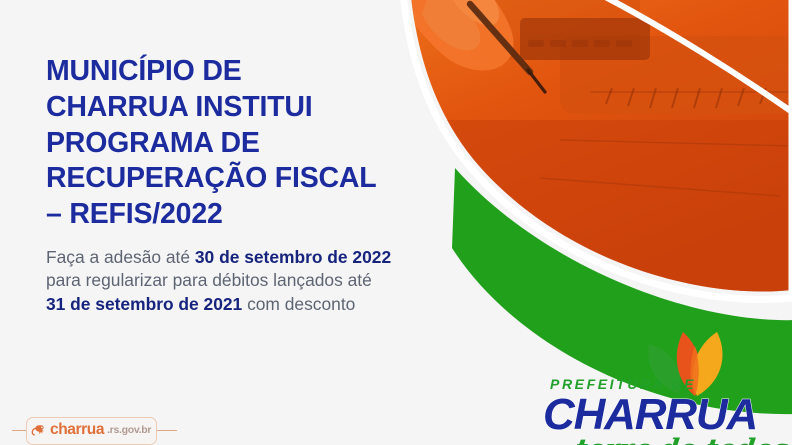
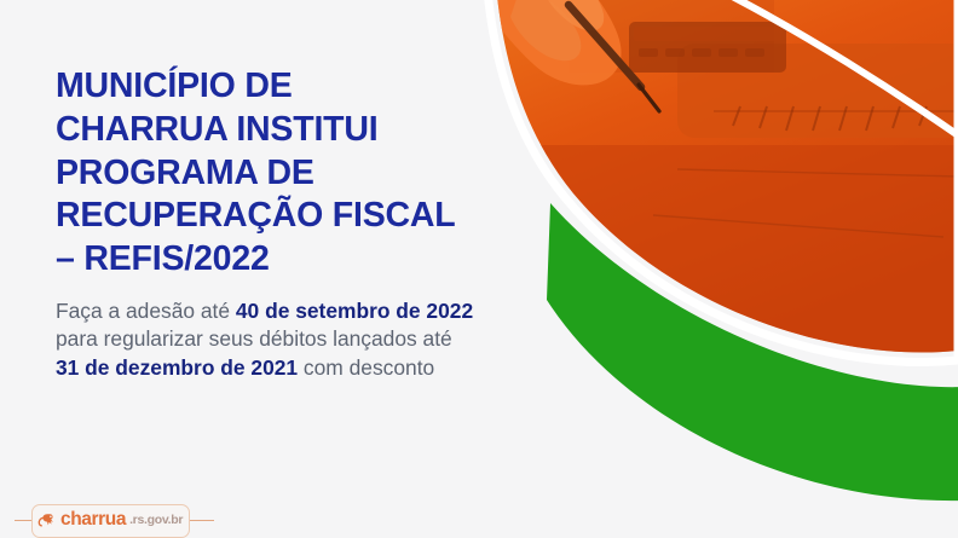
  MUNICÍPIO DE
  CHARRUA INSTITUI
  PROGRAMA DE
  RECUPERAÇÃO FISCAL
  – REFIS/2022
- Faça a adesão até 30 de setembro de 2022
+ Faça a adesão até 40 de setembro de 2022
- para regularizar para débitos lançados até
+ para regularizar seus débitos lançados até
- 31 de setembro de 2021 com desconto
+ 31 de dezembro de 2021 com desconto
  charrua
  .rs.gov.br
- PREFEITURA DE
- CHARRUA
